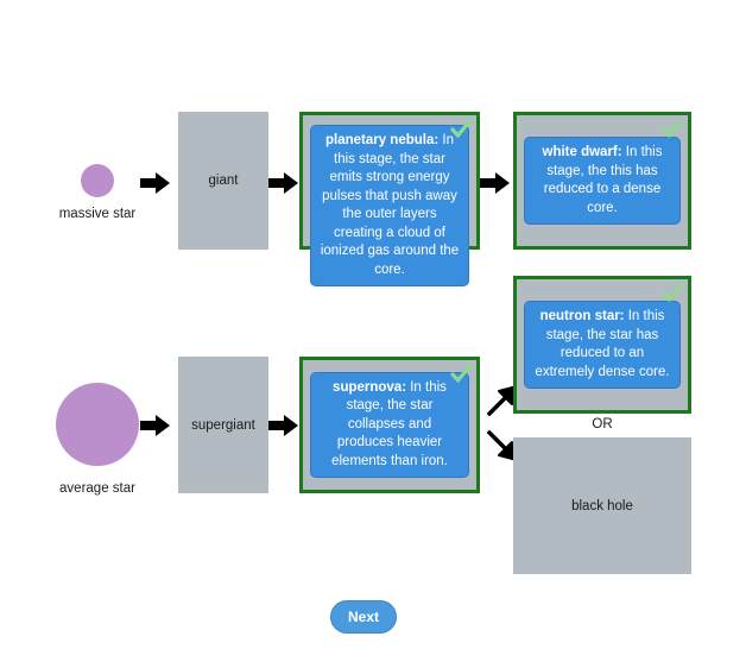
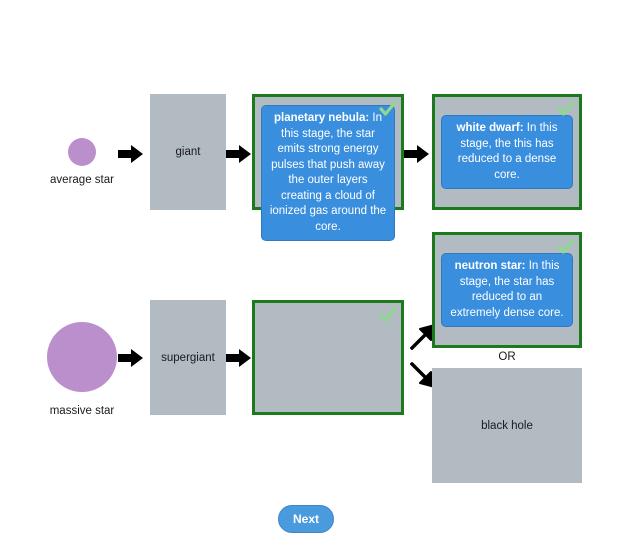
- massive star
+ average star
  giant
  planetary nebula: In this stage, the star emits strong energy pulses that push away the outer layers creating a cloud of ionized gas around the core.
  white dwarf: In this stage, the this has reduced to a dense core.
- average star
+ massive star
  supergiant
- supernova: In this stage, the star collapses and produces heavier elements than iron.
  neutron star: In this stage, the star has reduced to an extremely dense core.
  OR
  black hole
  Next
